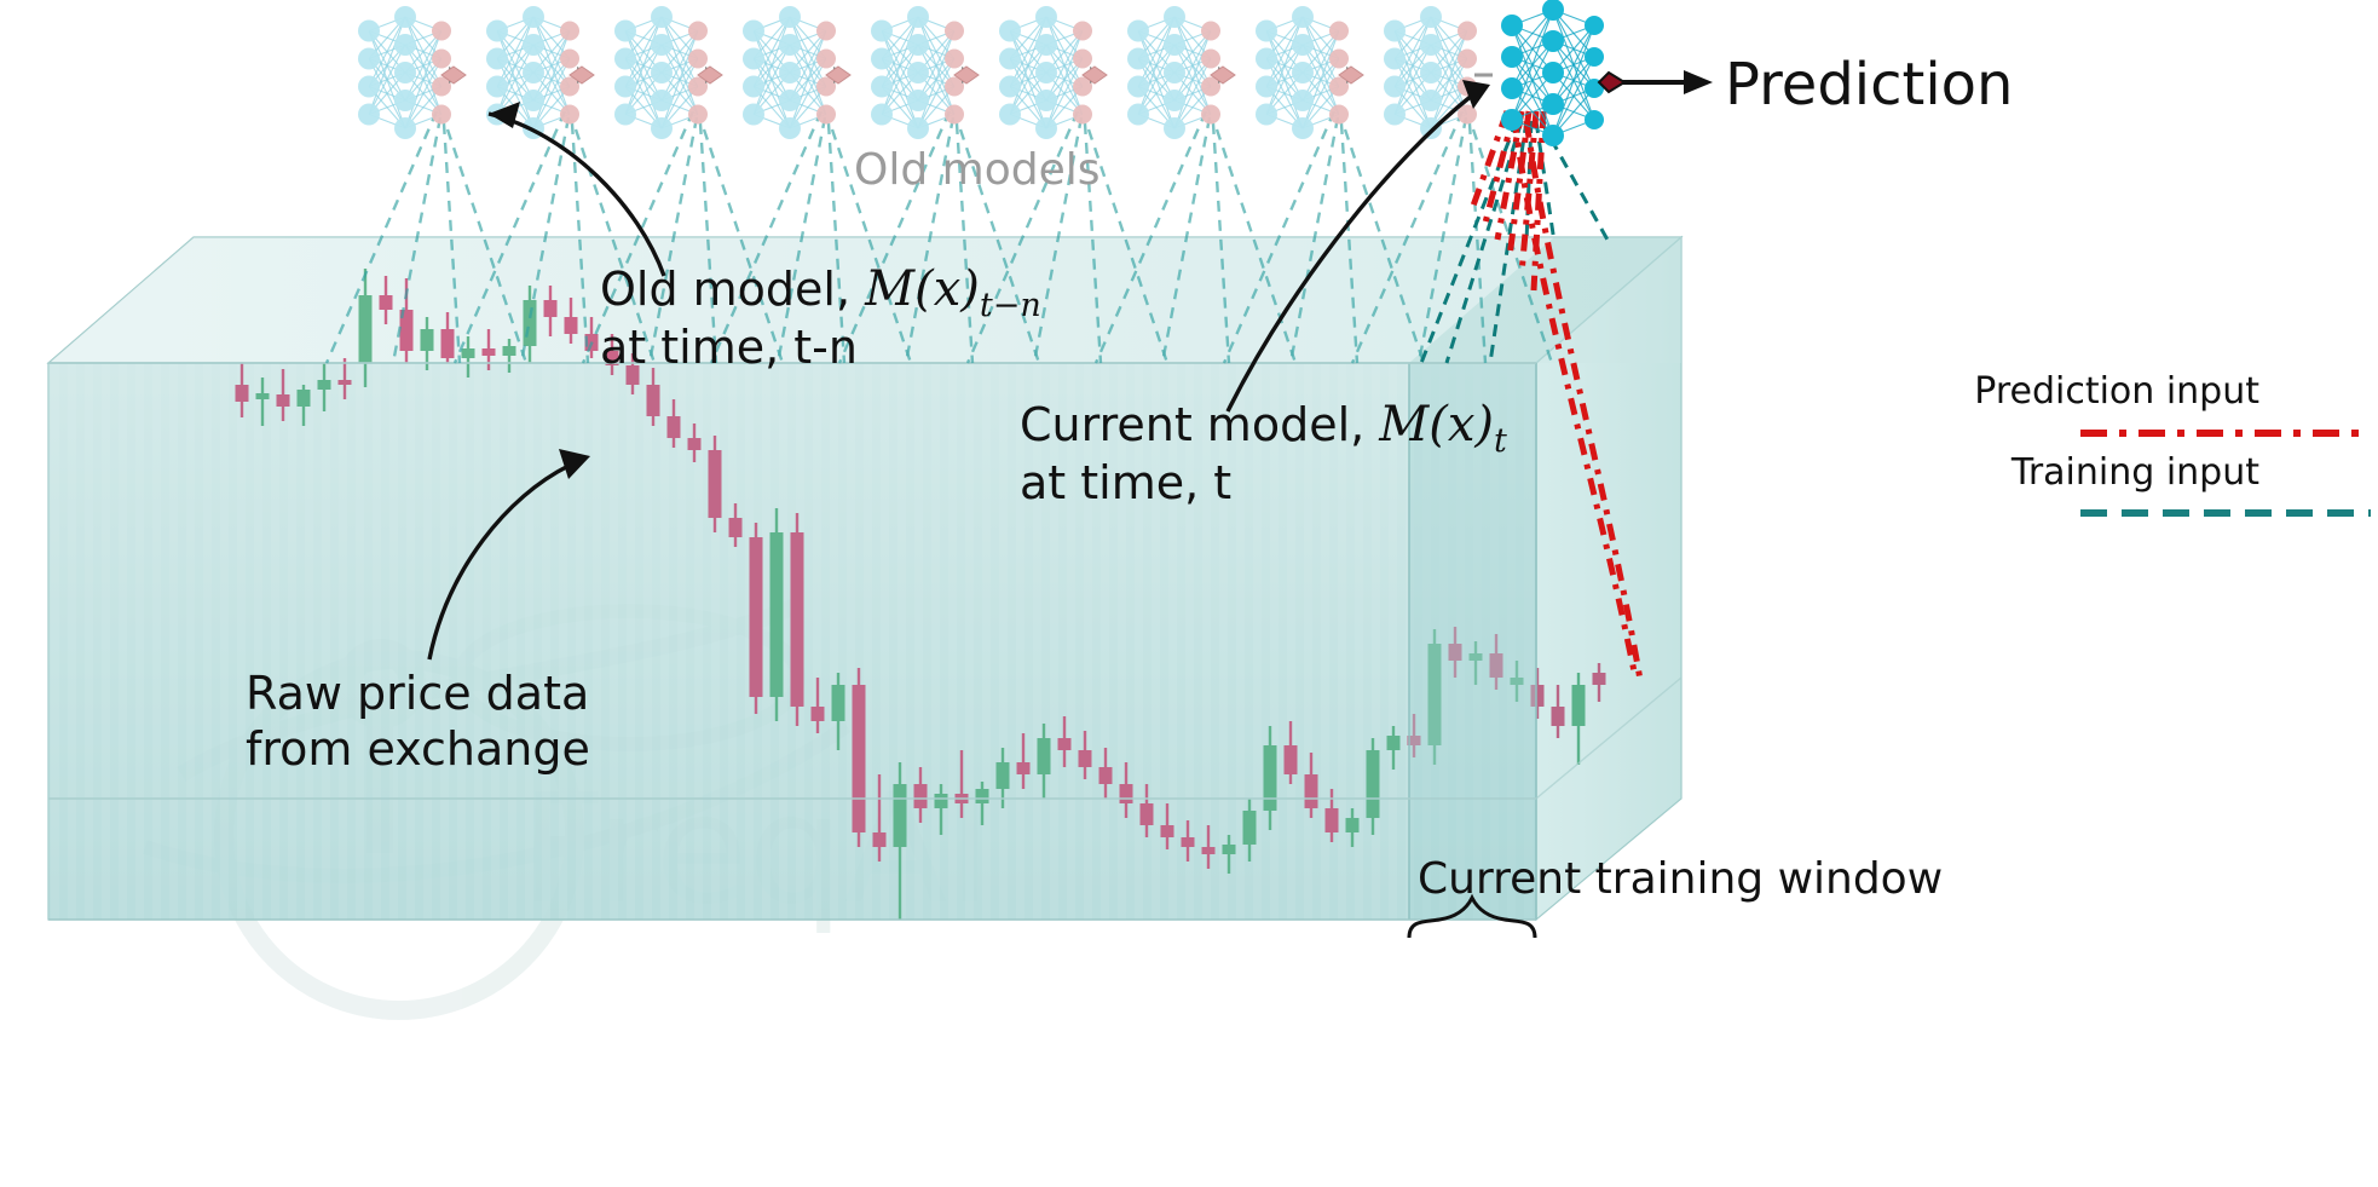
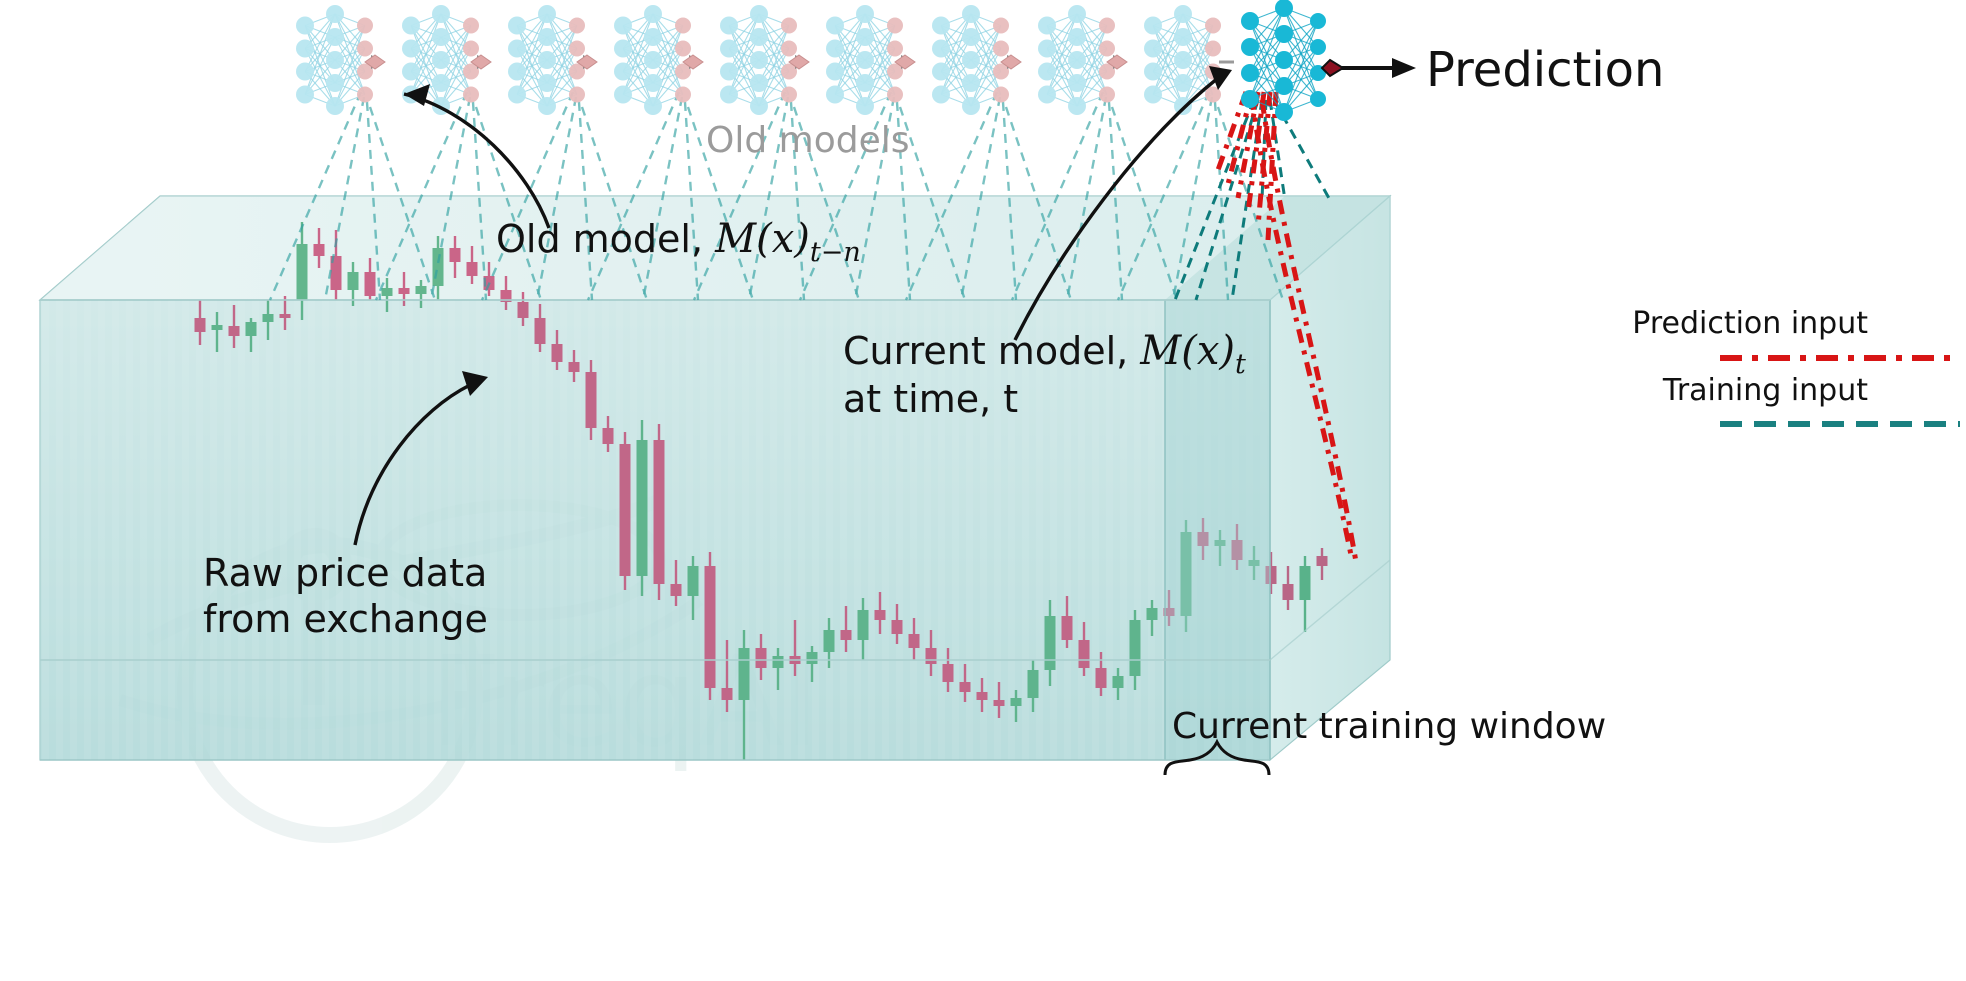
  Old models
  Prediction
  Old model, M(x)t−n
- at time, t-n
  Current model, M(x)t
  at time, t
  Raw price data
  from exchange
  Current training window
  Prediction input
  Training input
